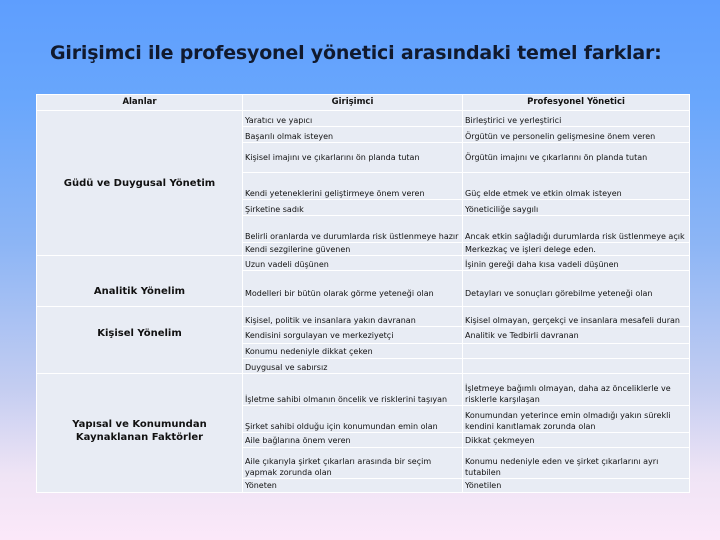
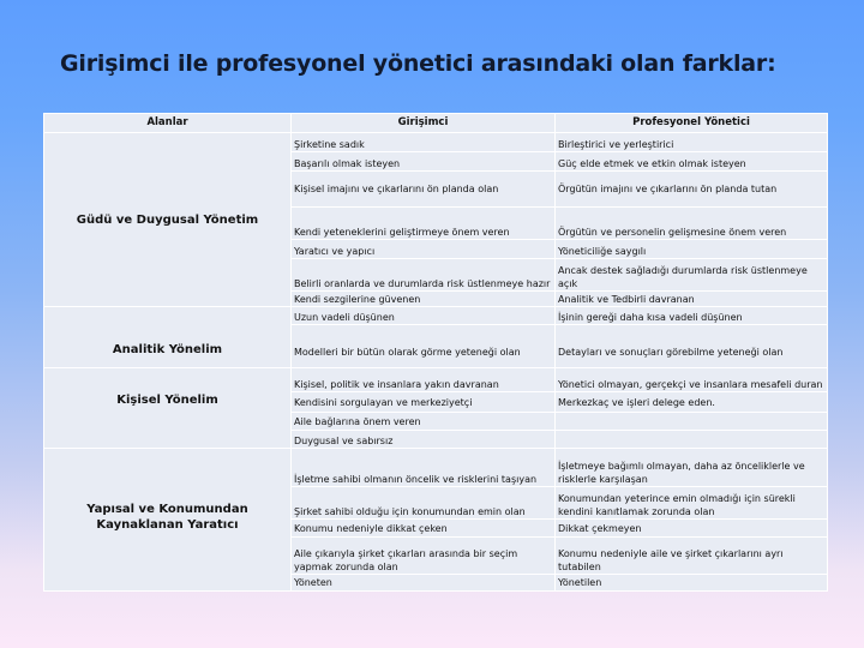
- Girişimci ile profesyonel yönetici arasındaki temel farklar:
+ Girişimci ile profesyonel yönetici arasındaki olan farklar:
  Alanlar	Girişimci	Profesyonel Yönetici
- Güdü ve Duygusal Yönetim	Yaratıcı ve yapıcı	Birleştirici ve yerleştirici
+ Güdü ve Duygusal Yönetim	Şirketine sadık	Birleştirici ve yerleştirici
- Başarılı olmak isteyen	Örgütün ve personelin gelişmesine önem veren
+ Başarılı olmak isteyen	Güç elde etmek ve etkin olmak isteyen
- Kişisel imajını ve çıkarlarını ön planda tutan	Örgütün imajını ve çıkarlarını ön planda tutan
+ Kişisel imajını ve çıkarlarını ön planda olan	Örgütün imajını ve çıkarlarını ön planda tutan
- Kendi yeteneklerini geliştirmeye önem veren	Güç elde etmek ve etkin olmak isteyen
+ Kendi yeteneklerini geliştirmeye önem veren	Örgütün ve personelin gelişmesine önem veren
- Şirketine sadık	Yöneticiliğe saygılı
+ Yaratıcı ve yapıcı	Yöneticiliğe saygılı
- Belirli oranlarda ve durumlarda risk üstlenmeye hazır	Ancak etkin sağladığı durumlarda risk üstlenmeye açık
+ Belirli oranlarda ve durumlarda risk üstlenmeye hazır	Ancak destek sağladığı durumlarda risk üstlenmeye açık
- Kendi sezgilerine güvenen	Merkezkaç ve işleri delege eden.
+ Kendi sezgilerine güvenen	Analitik ve Tedbirli davranan
  Analitik Yönelim	Uzun vadeli düşünen	İşinin gereği daha kısa vadeli düşünen
  Modelleri bir bütün olarak görme yeteneği olan	Detayları ve sonuçları görebilme yeteneği olan
- Kişisel Yönelim	Kişisel, politik ve insanlara yakın davranan	Kişisel olmayan, gerçekçi ve insanlara mesafeli duran
+ Kişisel Yönelim	Kişisel, politik ve insanlara yakın davranan	Yönetici olmayan, gerçekçi ve insanlara mesafeli duran
- Kendisini sorgulayan ve merkeziyetçi	Analitik ve Tedbirli davranan
+ Kendisini sorgulayan ve merkeziyetçi	Merkezkaç ve işleri delege eden.
- Konumu nedeniyle dikkat çeken
+ Aile bağlarına önem veren
  Duygusal ve sabırsız
- Yapısal ve Konumundan Kaynaklanan Faktörler	İşletme sahibi olmanın öncelik ve risklerini taşıyan	İşletmeye bağımlı olmayan, daha az önceliklerle ve risklerle karşılaşan
+ Yapısal ve Konumundan Kaynaklanan Yaratıcı	İşletme sahibi olmanın öncelik ve risklerini taşıyan	İşletmeye bağımlı olmayan, daha az önceliklerle ve risklerle karşılaşan
- Şirket sahibi olduğu için konumundan emin olan	Konumundan yeterince emin olmadığı yakın sürekli kendini kanıtlamak zorunda olan
+ Şirket sahibi olduğu için konumundan emin olan	Konumundan yeterince emin olmadığı için sürekli kendini kanıtlamak zorunda olan
- Aile bağlarına önem veren	Dikkat çekmeyen
+ Konumu nedeniyle dikkat çeken	Dikkat çekmeyen
- Aile çıkarıyla şirket çıkarları arasında bir seçim yapmak zorunda olan	Konumu nedeniyle eden ve şirket çıkarlarını ayrı tutabilen
+ Aile çıkarıyla şirket çıkarları arasında bir seçim yapmak zorunda olan	Konumu nedeniyle aile ve şirket çıkarlarını ayrı tutabilen
  Yöneten	Yönetilen
